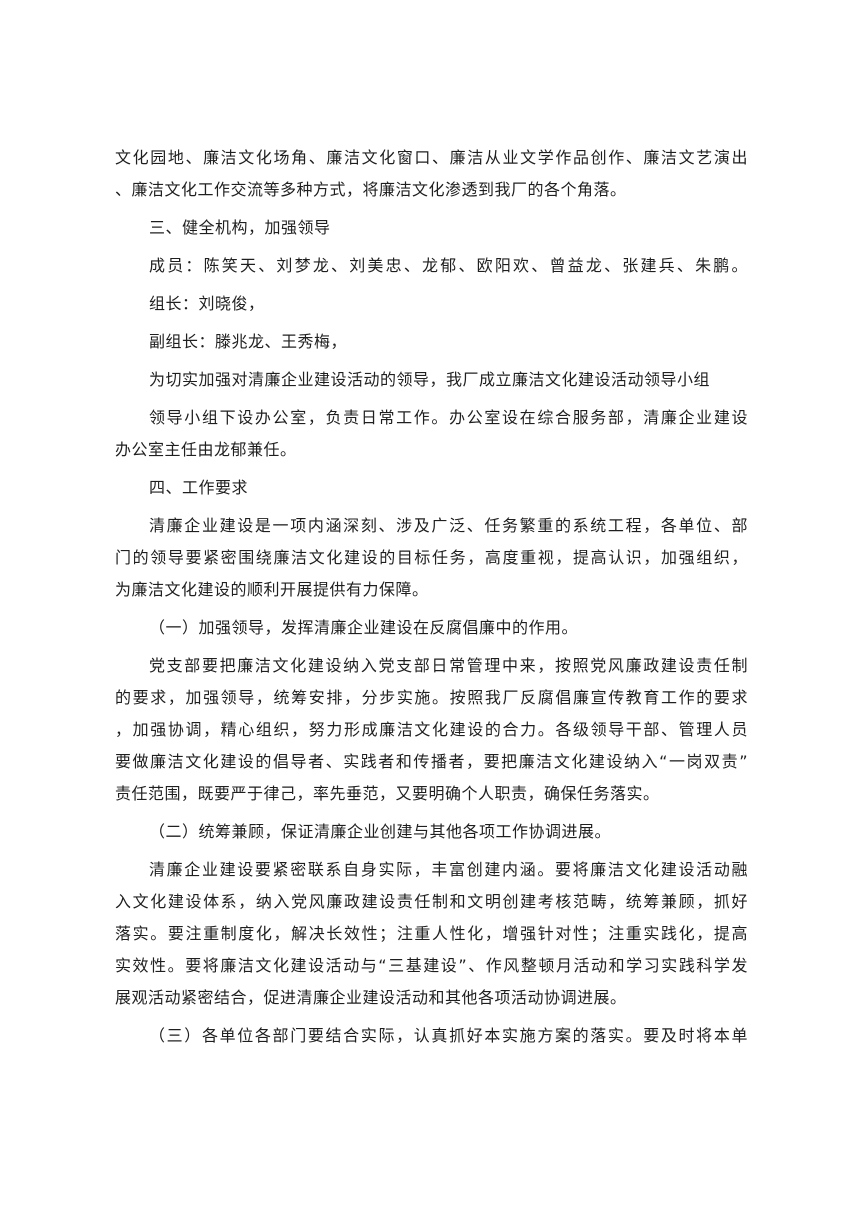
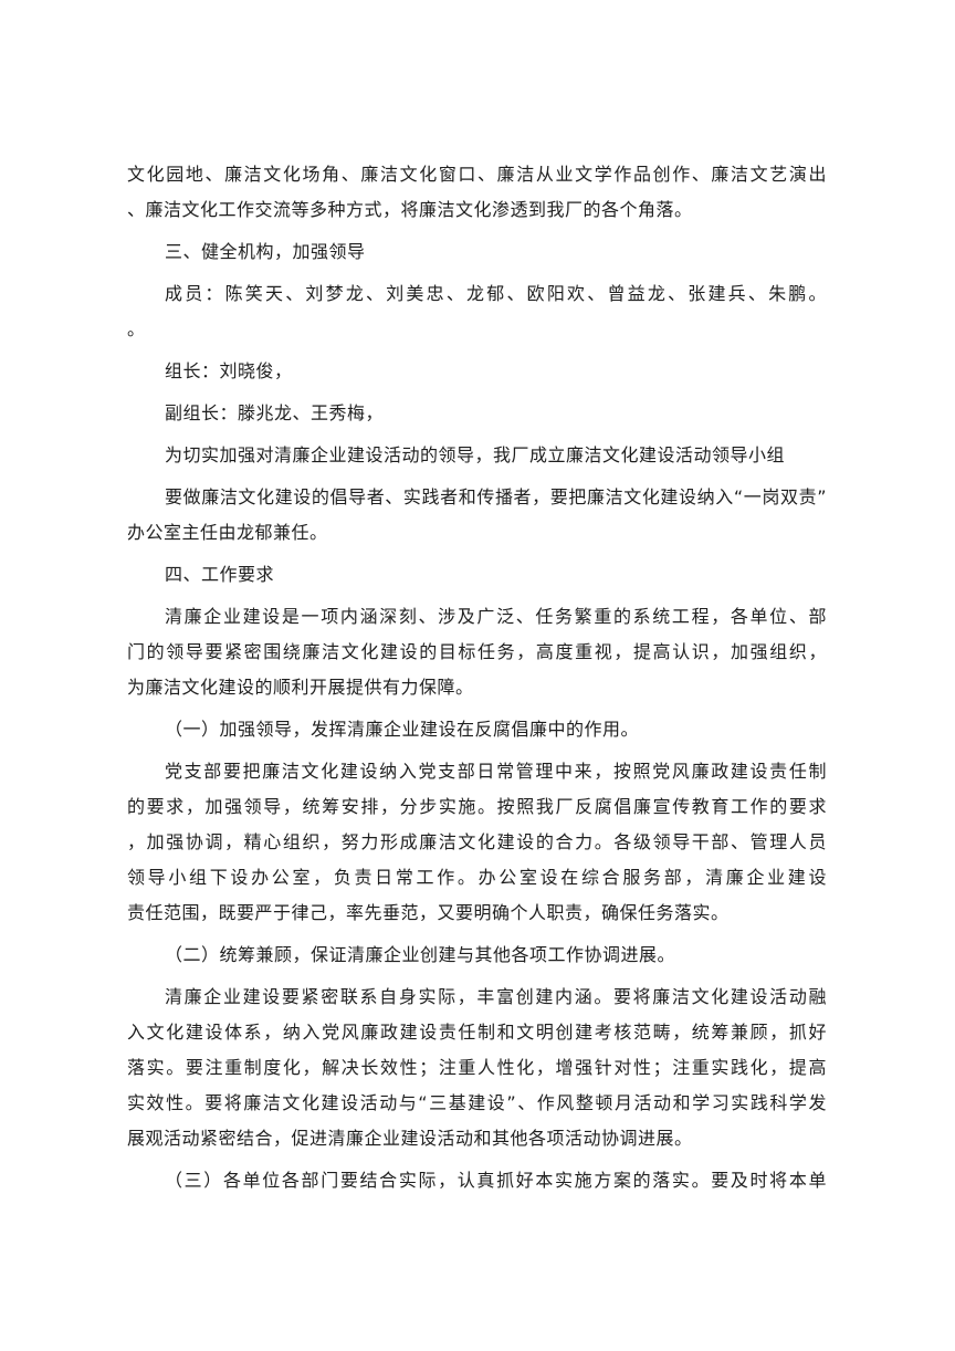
  文化园地、廉洁文化场角、廉洁文化窗口、廉洁从业文学作品创作、廉洁文艺演出
  、廉洁文化工作交流等多种方式，将廉洁文化渗透到我厂的各个角落。
  三、健全机构，加强领导
  成员：陈笑天、刘梦龙、刘美忠、龙郁、欧阳欢、曾益龙、张建兵、朱鹏。
+ 。
  组长：刘晓俊，
  副组长：滕兆龙、王秀梅，
  为切实加强对清廉企业建设活动的领导，我厂成立廉洁文化建设活动领导小组
- 领导小组下设办公室，负责日常工作。办公室设在综合服务部，清廉企业建设
+ 要做廉洁文化建设的倡导者、实践者和传播者，要把廉洁文化建设纳入“一岗双责”
  办公室主任由龙郁兼任。
  四、工作要求
  清廉企业建设是一项内涵深刻、涉及广泛、任务繁重的系统工程，各单位、部
  门的领导要紧密围绕廉洁文化建设的目标任务，高度重视，提高认识，加强组织，
  为廉洁文化建设的顺利开展提供有力保障。
  （一）加强领导，发挥清廉企业建设在反腐倡廉中的作用。
  党支部要把廉洁文化建设纳入党支部日常管理中来，按照党风廉政建设责任制
  的要求，加强领导，统筹安排，分步实施。按照我厂反腐倡廉宣传教育工作的要求
  ，加强协调，精心组织，努力形成廉洁文化建设的合力。各级领导干部、管理人员
- 要做廉洁文化建设的倡导者、实践者和传播者，要把廉洁文化建设纳入“一岗双责”
+ 领导小组下设办公室，负责日常工作。办公室设在综合服务部，清廉企业建设
  责任范围，既要严于律己，率先垂范，又要明确个人职责，确保任务落实。
  （二）统筹兼顾，保证清廉企业创建与其他各项工作协调进展。
  清廉企业建设要紧密联系自身实际，丰富创建内涵。要将廉洁文化建设活动融
  入文化建设体系，纳入党风廉政建设责任制和文明创建考核范畴，统筹兼顾，抓好
  落实。要注重制度化，解决长效性；注重人性化，增强针对性；注重实践化，提高
  实效性。要将廉洁文化建设活动与“三基建设”、作风整顿月活动和学习实践科学发
  展观活动紧密结合，促进清廉企业建设活动和其他各项活动协调进展。
  （三）各单位各部门要结合实际，认真抓好本实施方案的落实。要及时将本单
